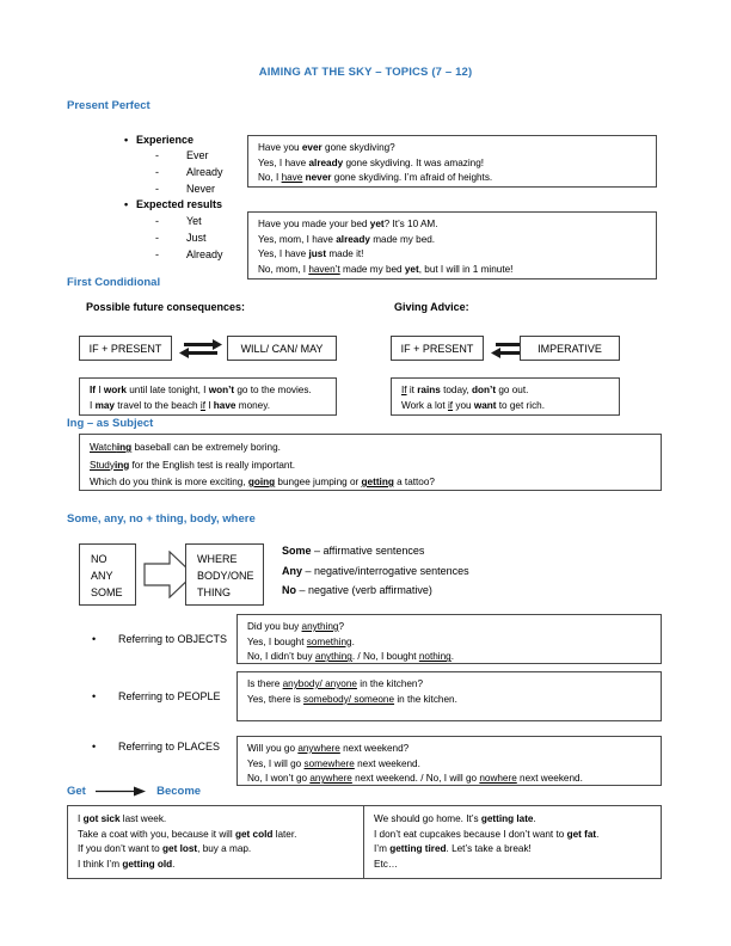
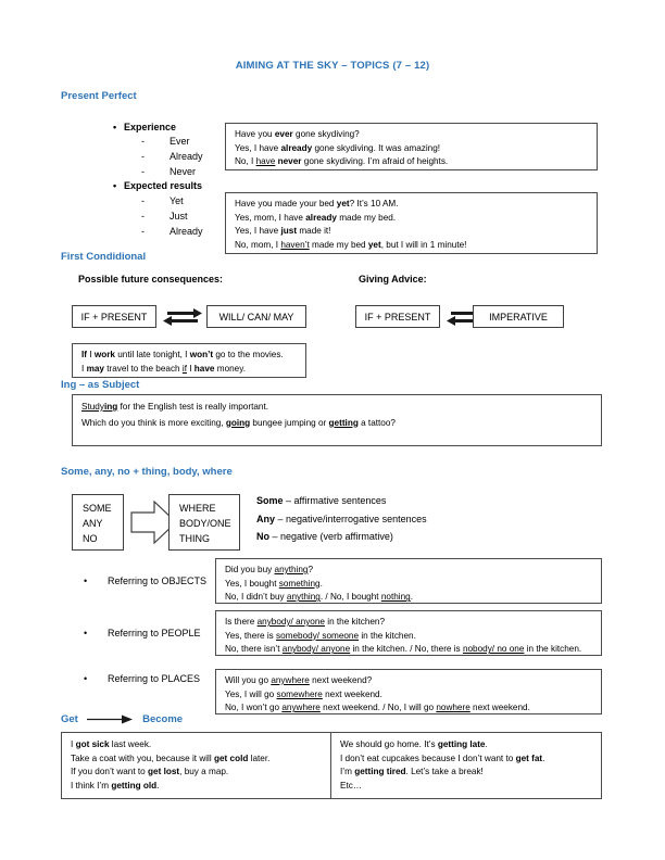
  AIMING AT THE SKY – TOPICS (7 – 12)
  Present Perfect
  • Experience
  - Ever
  - Already
  - Never
  Have you ever gone skydiving?
  Yes, I have already gone skydiving. It was amazing!
  No, I have never gone skydiving. I’m afraid of heights.
  • Expected results
  - Yet
  - Just
  - Already
  Have you made your bed yet? It’s 10 AM.
  Yes, mom, I have already made my bed.
  Yes, I have just made it!
  No, mom, I haven’t made my bed yet, but I will in 1 minute!
  First Condidional
  Possible future consequences:
  Giving Advice:
  IF + PRESENT
  WILL/ CAN/ MAY
  IF + PRESENT
  IMPERATIVE
  If I work until late tonight, I won’t go to the movies.
  I may travel to the beach if I have money.
- If it rains today, don’t go out.
- Work a lot if you want to get rich.
  Ing – as Subject
- Watching baseball can be extremely boring.
  Studying for the English test is really important.
  Which do you think is more exciting, going bungee jumping or getting a tattoo?
  Some, any, no + thing, body, where
- NO
+ SOME
  ANY
- SOME
+ NO
  WHERE
  BODY/ONE
  THING
  Some – affirmative sentences
  Any – negative/interrogative sentences
  No – negative (verb affirmative)
  • Referring to OBJECTS
  Did you buy anything?
  Yes, I bought something.
  No, I didn’t buy anything. / No, I bought nothing.
  • Referring to PEOPLE
  Is there anybody/ anyone in the kitchen?
  Yes, there is somebody/ someone in the kitchen.
+ No, there isn’t anybody/ anyone in the kitchen. / No, there is nobody/ no one in the kitchen.
  • Referring to PLACES
  Will you go anywhere next weekend?
  Yes, I will go somewhere next weekend.
  No, I won’t go anywhere next weekend. / No, I will go nowhere next weekend.
  Get Become
  I got sick last week.
  Take a coat with you, because it will get cold later.
  If you don’t want to get lost, buy a map.
  I think I’m getting old.
  We should go home. It’s getting late.
  I don’t eat cupcakes because I don’t want to get fat.
  I’m getting tired. Let’s take a break!
  Etc…
